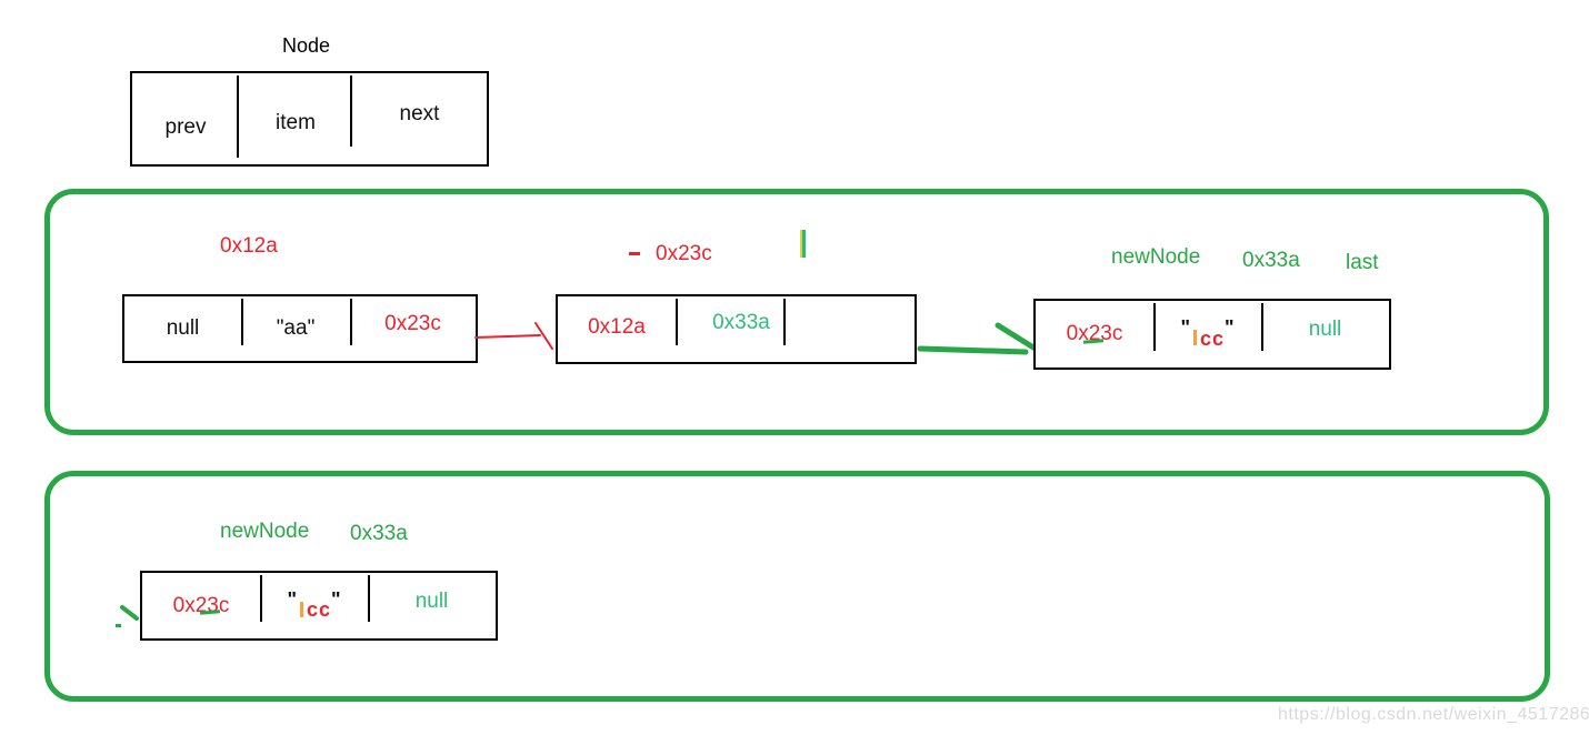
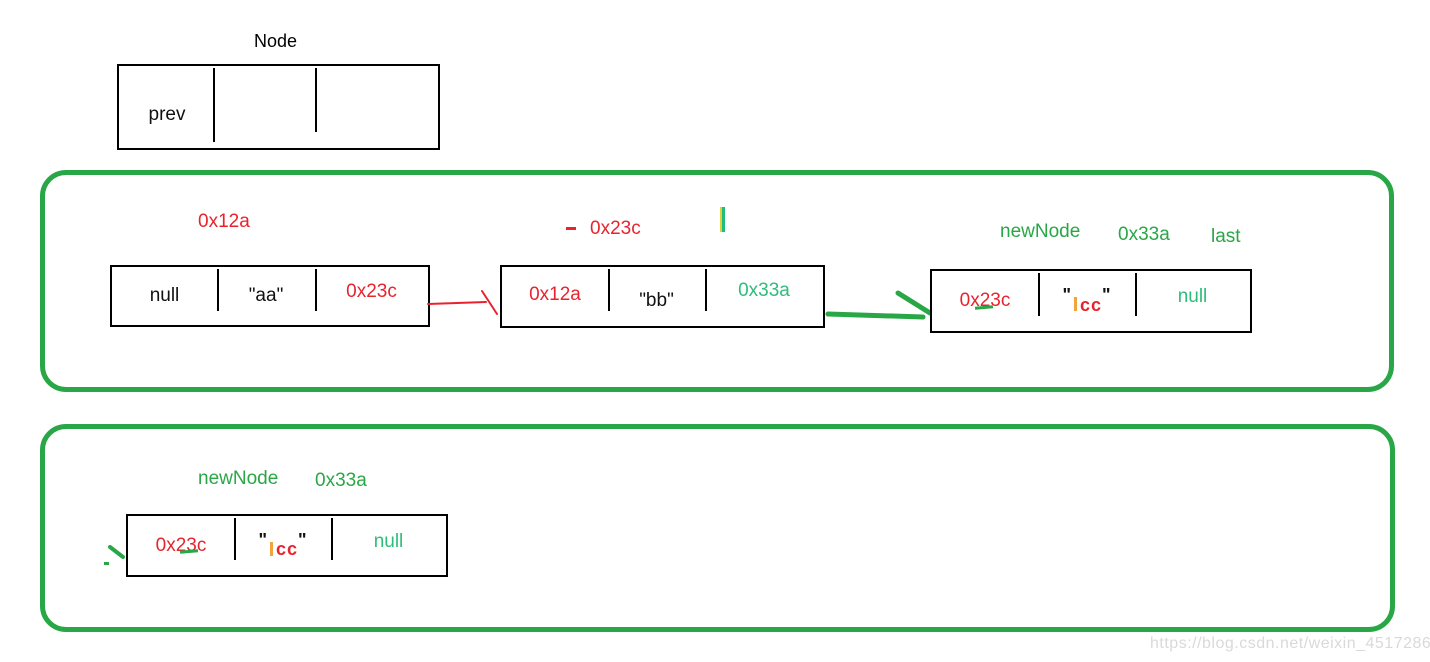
  Node
  prev
- item
- next
  0x12a
  null
  "aa"
  0x23c
  0x23c
  0x12a
+ "bb"
  0x33a
  newNode
  0x33a
  last
  0x23c
  "
  cc
  "
  null
  newNode
  0x33a
  0x23c
  "
  cc
  "
  null
  https://blog.csdn.net/weixin_4517286
